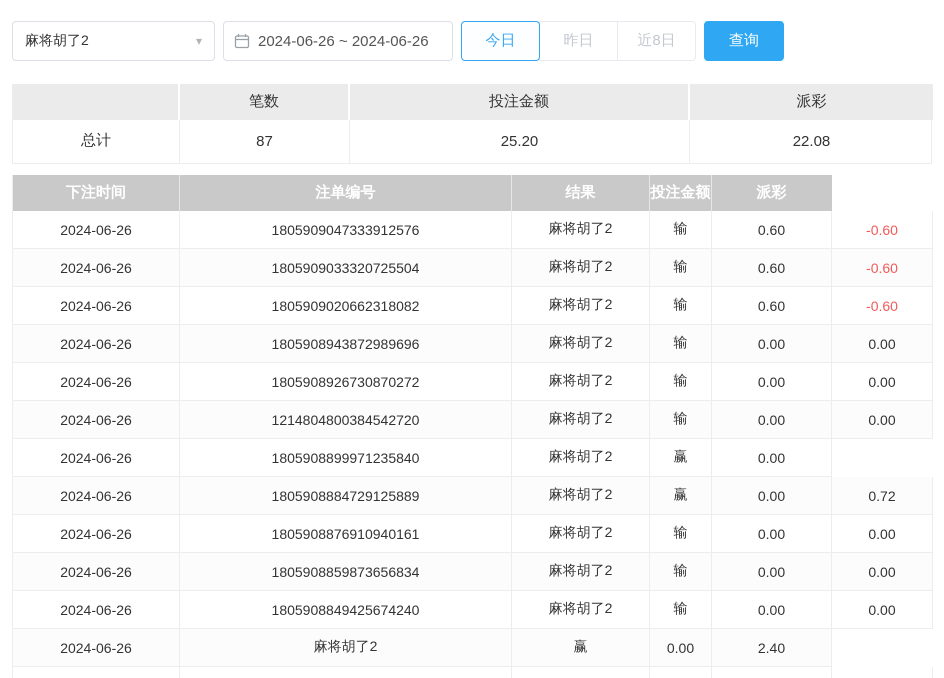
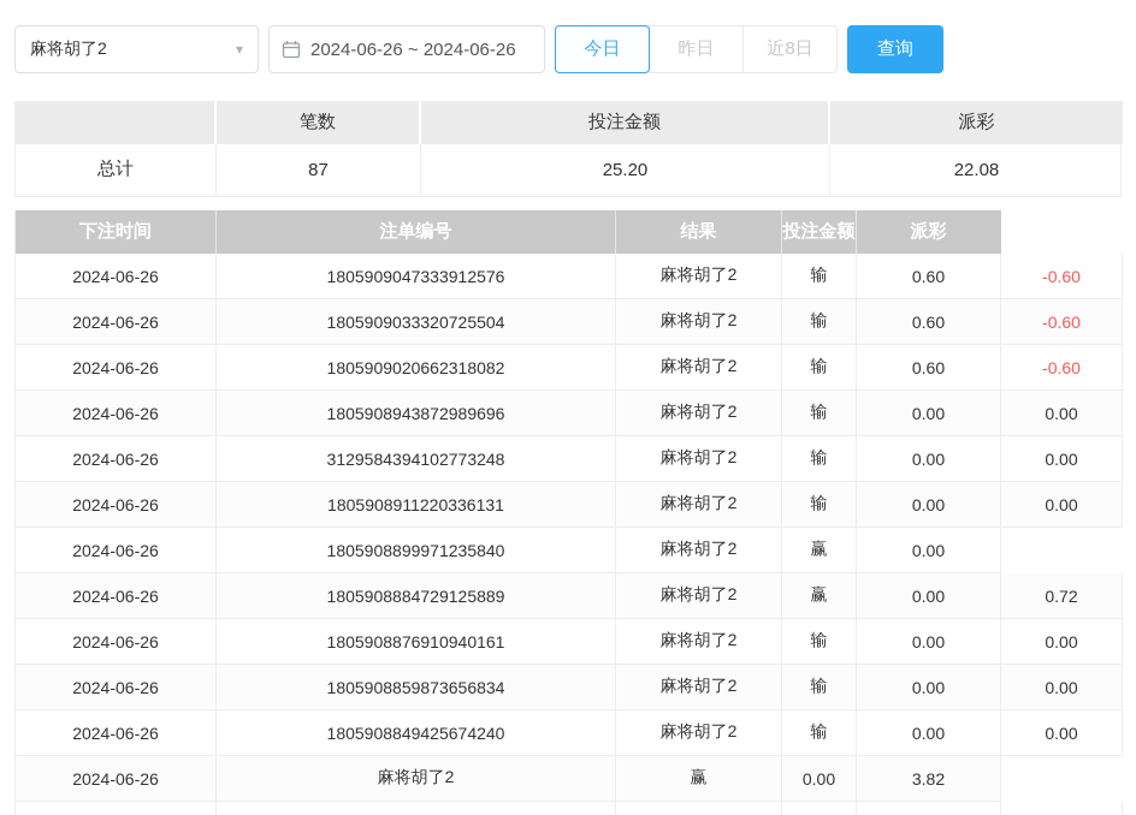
  麻将胡了2
  ▾
  2024-06-26 ~ 2024-06-26
  今日
  昨日
  近8日
  查询
  笔数
  投注金额
  派彩
  总计
  87
  25.20
  22.08
  下注时间
  注单编号
  结果
  投注金额
  派彩
  2024-06-26
  1805909047333912576
  麻将胡了2
  输
  0.60
  -0.60
  2024-06-26
  1805909033320725504
  麻将胡了2
  输
  0.60
  -0.60
  2024-06-26
  1805909020662318082
  麻将胡了2
  输
  0.60
  -0.60
  2024-06-26
  1805908943872989696
  麻将胡了2
  输
  0.00
  0.00
  2024-06-26
- 1805908926730870272
+ 3129584394102773248
  麻将胡了2
  输
  0.00
  0.00
  2024-06-26
- 1214804800384542720
+ 1805908911220336131
  麻将胡了2
  输
  0.00
  0.00
  2024-06-26
  1805908899971235840
  麻将胡了2
  赢
  0.00
  2024-06-26
  1805908884729125889
  麻将胡了2
  赢
  0.00
  0.72
  2024-06-26
  1805908876910940161
  麻将胡了2
  输
  0.00
  0.00
  2024-06-26
  1805908859873656834
  麻将胡了2
  输
  0.00
  0.00
  2024-06-26
  1805908849425674240
  麻将胡了2
  输
  0.00
  0.00
  2024-06-26
  麻将胡了2
  赢
  0.00
- 2.40
+ 3.82
